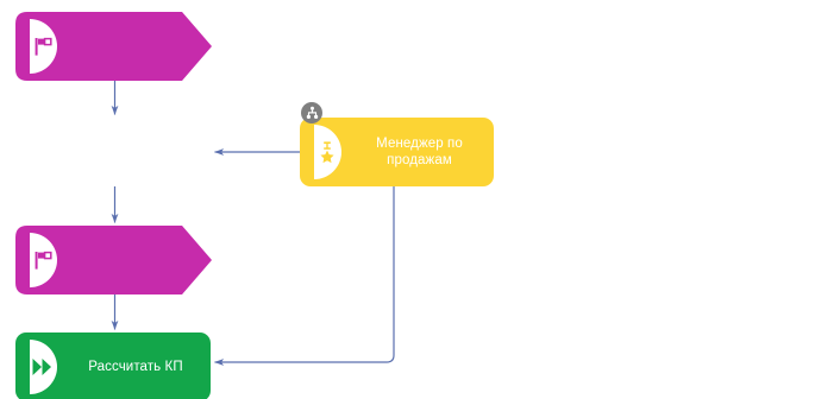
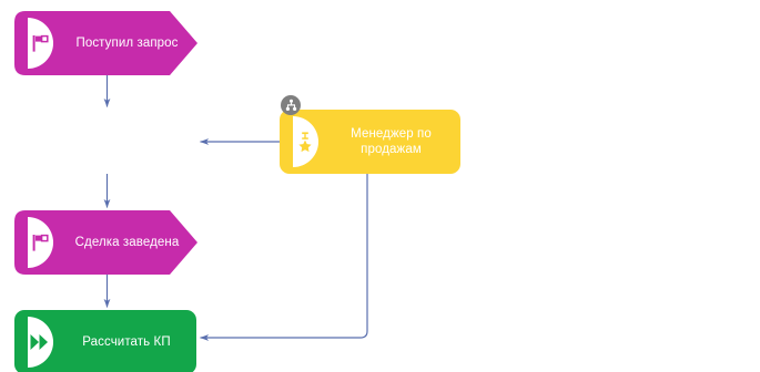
+ Поступил запрос
+ Сделка заведена
  Рассчитать КП
  Менеджер по продажам
